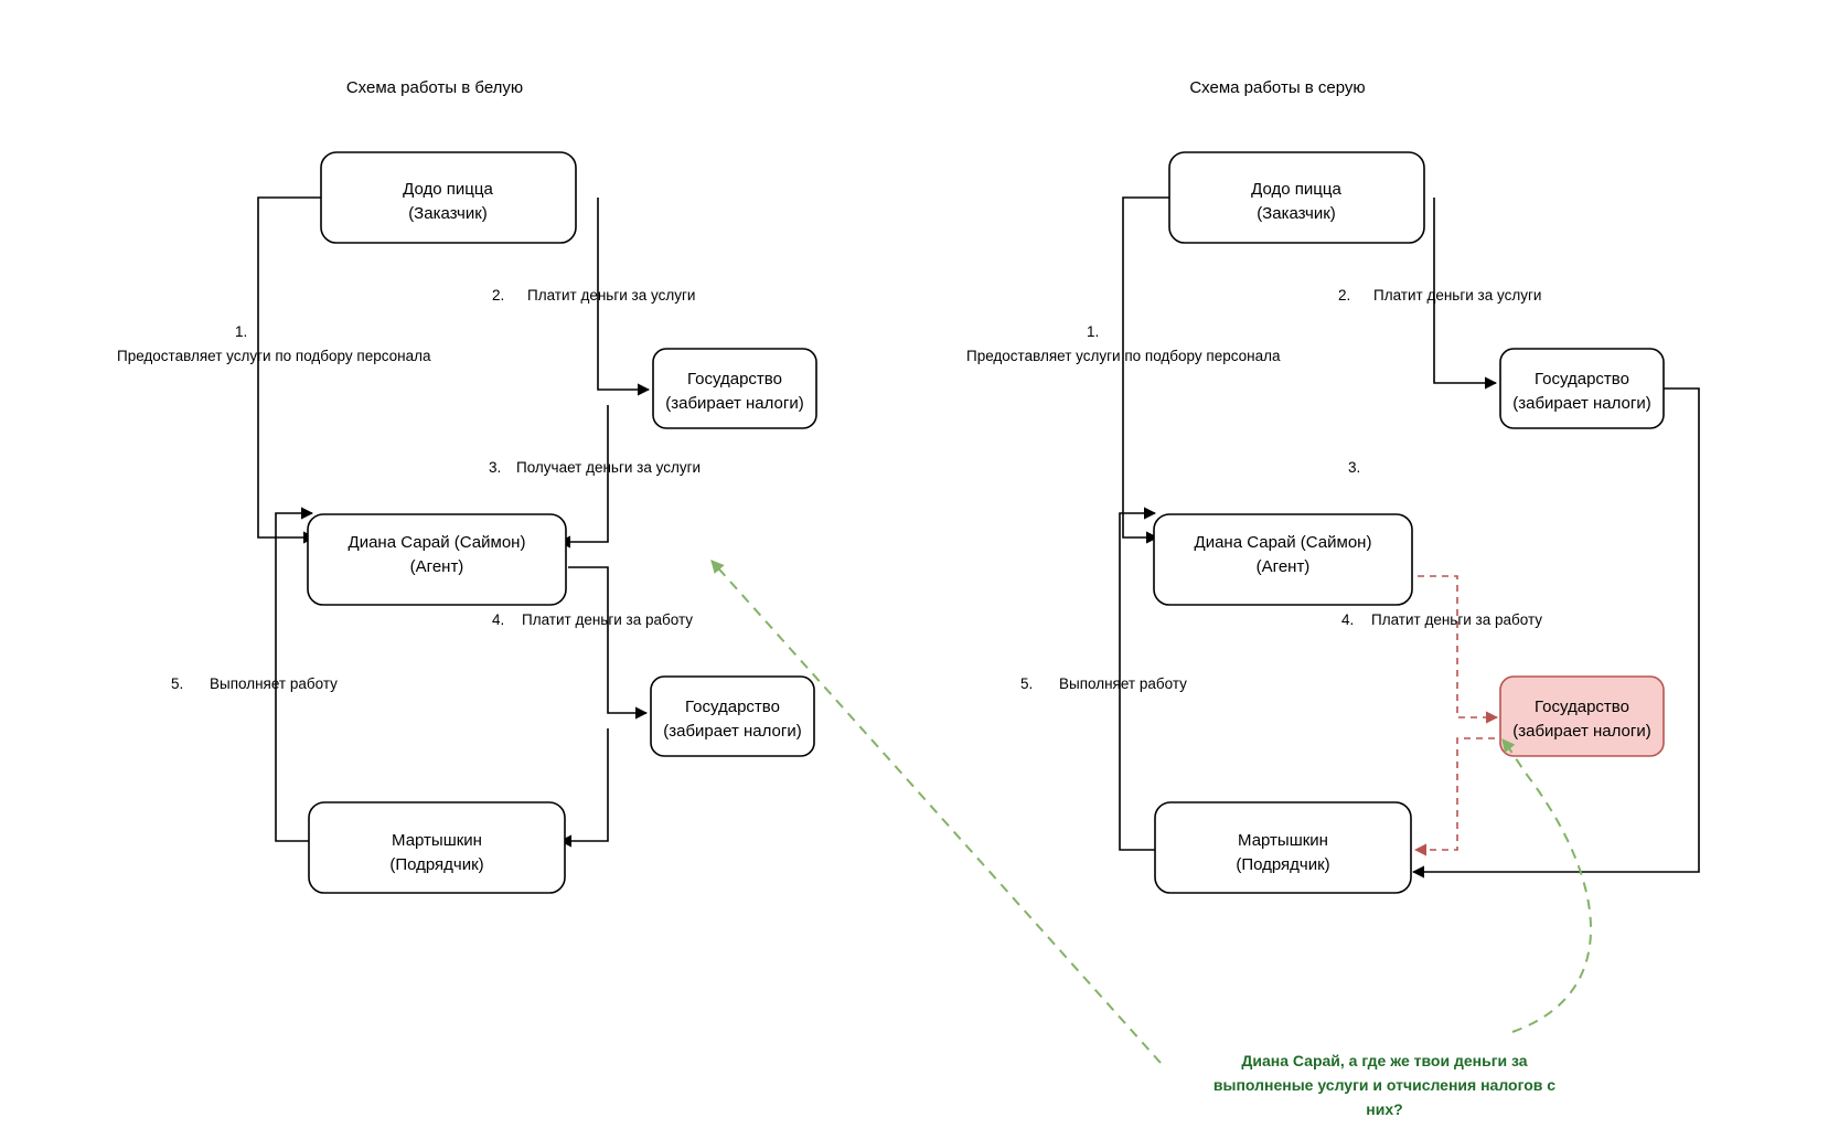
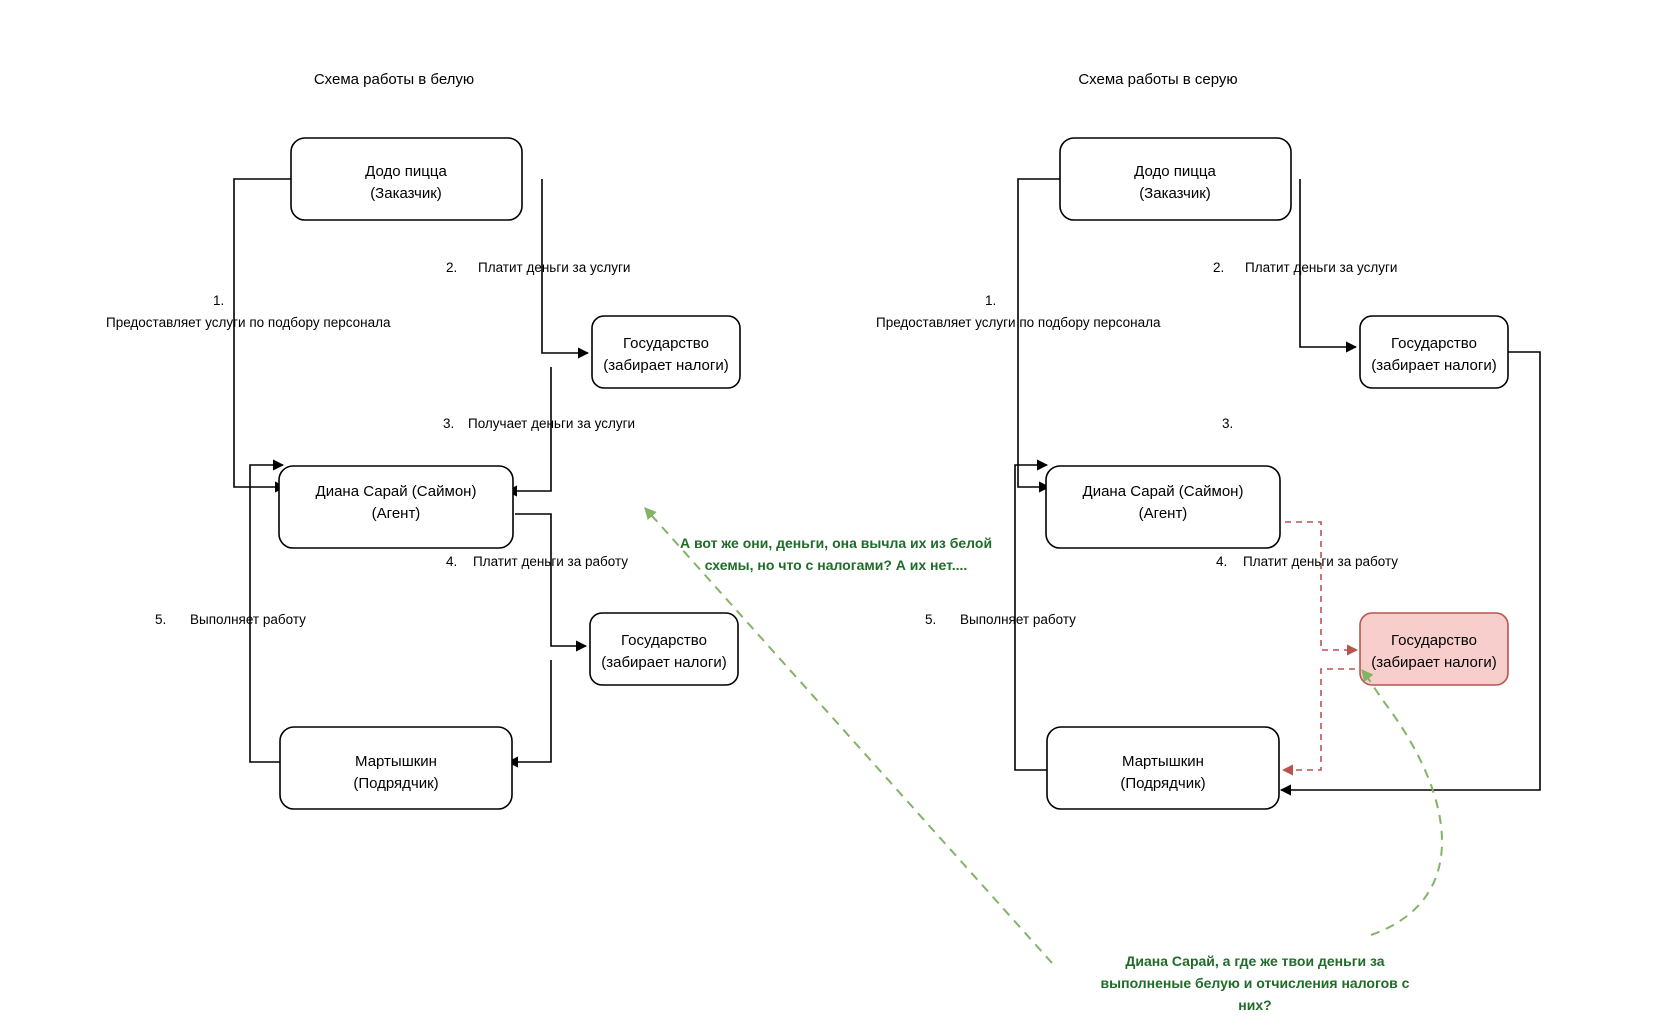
  Схема работы в белую
  Додо пицца
  (Заказчик)
  Государство
  (забирает налоги)
  Диана Сарай (Саймон)
  (Агент)
  Государство
  (забирает налоги)
  Мартышкин
  (Подрядчик)
  1.
  Предоставляет услуги по подбору персонала
  2.
  Платит деньги за услуги
  3.
  Получает деньги за услуги
  4.
  Платит деньги за работу
  5.
  Выполняет работу
  Схема работы в серую
  Додо пицца
  (Заказчик)
  Государство
  (забирает налоги)
  Диана Сарай (Саймон)
  (Агент)
  Государство
  (забирает налоги)
  Мартышкин
  (Подрядчик)
  1.
  Предоставляет услуги по подбору персонала
  2.
  Платит деньги за услуги
  3.
  4.
  Платит деньги за работу
  5.
  Выполняет работу
+ А вот же они, деньги, она вычла их из белой
+ схемы, но что с налогами? А их нет....
  Диана Сарай, а где же твои деньги за
- выполненые услуги и отчисления налогов с
+ выполненые белую и отчисления налогов с
  них?
